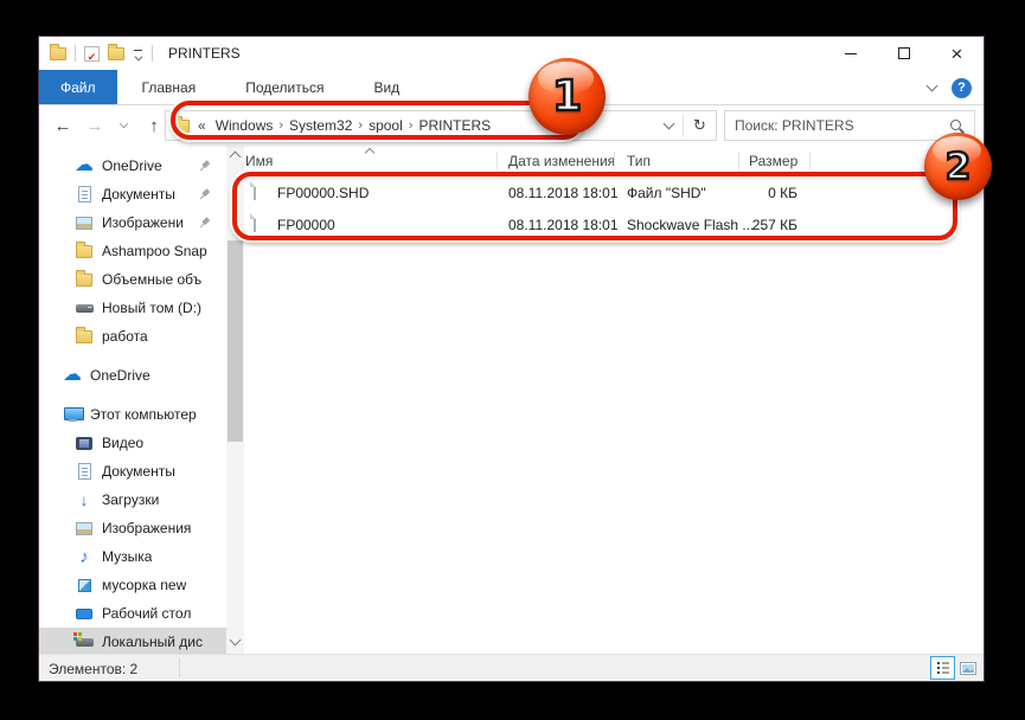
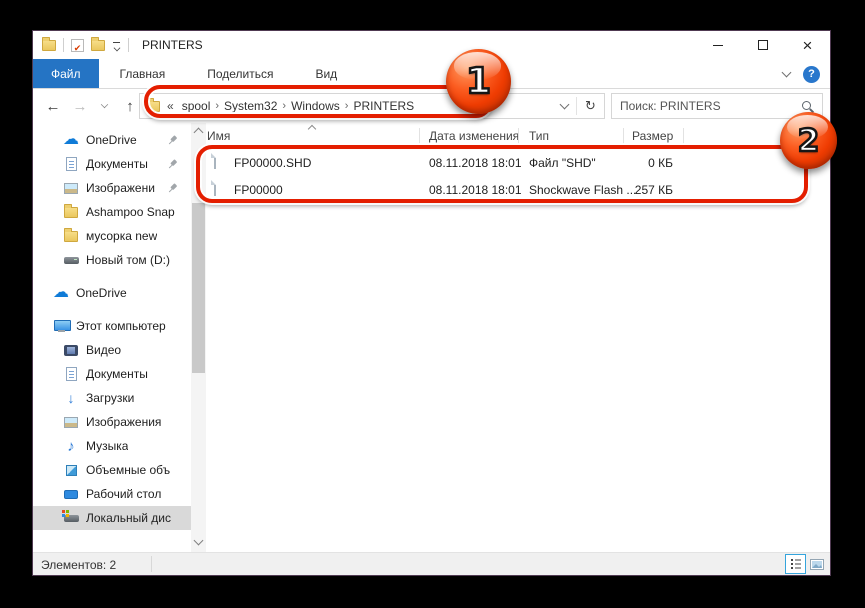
  PRINTERS
  Файл
  Главная
  Поделиться
  Вид
  ?
  ←
  →
  ↑
- Windows
+ spool
  System32
- spool
+ Windows
  PRINTERS
  Поиск: PRINTERS
  OneDrive
  Документы
  Изображени
  Ashampoo Snap
- Объемные объ
+ мусорка new
  Новый том (D:)
- работа
  OneDrive
  Этот компьютер
  Видео
  Документы
  Загрузки
  Изображения
  Музыка
- мусорка new
+ Объемные объ
  Рабочий стол
  Локальный дис
  Имя
  Дата изменения
  Тип
  Размер
  FP00000.SHD
  08.11.2018 18:01
  Файл "SHD"
  0 КБ
  FP00000
  08.11.2018 18:01
  Shockwave Flash ...
  257 КБ
  Элементов: 2
  1
  2
